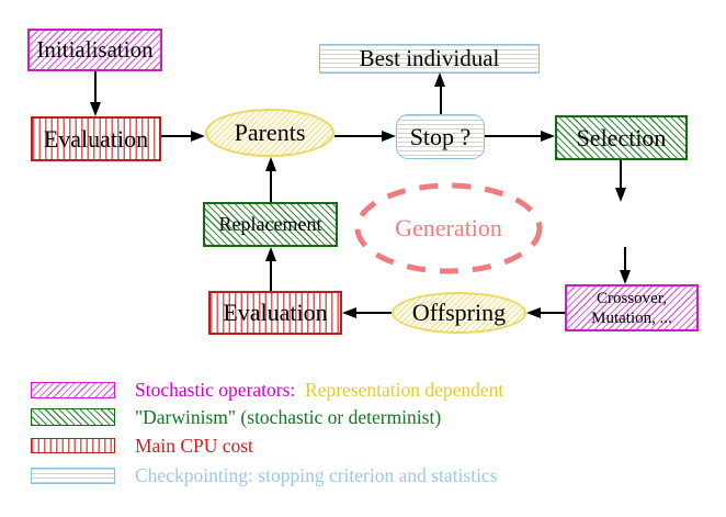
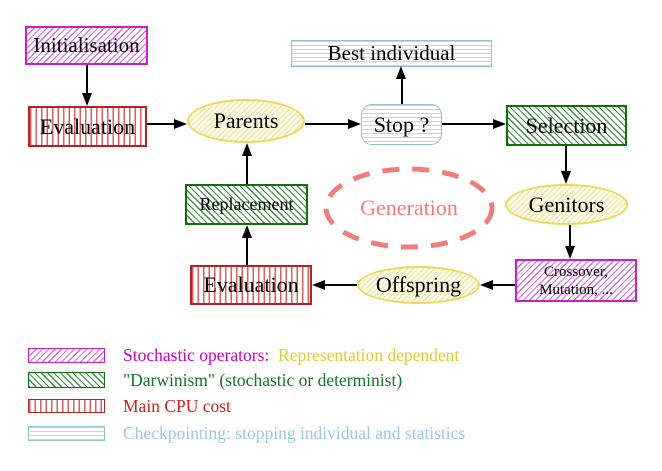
  Initialisation
  Evaluation
  Parents
  Best individual
  Stop ?
  Selection
  Replacement
+ Genitors
  Generation
  Evaluation
  Offspring
  Crossover,
  Mutation, ...
  Stochastic operators:
  Representation dependent
  "Darwinism" (stochastic or determinist)
  Main CPU cost
- Checkpointing: stopping criterion and statistics
+ Checkpointing: stopping individual and statistics
